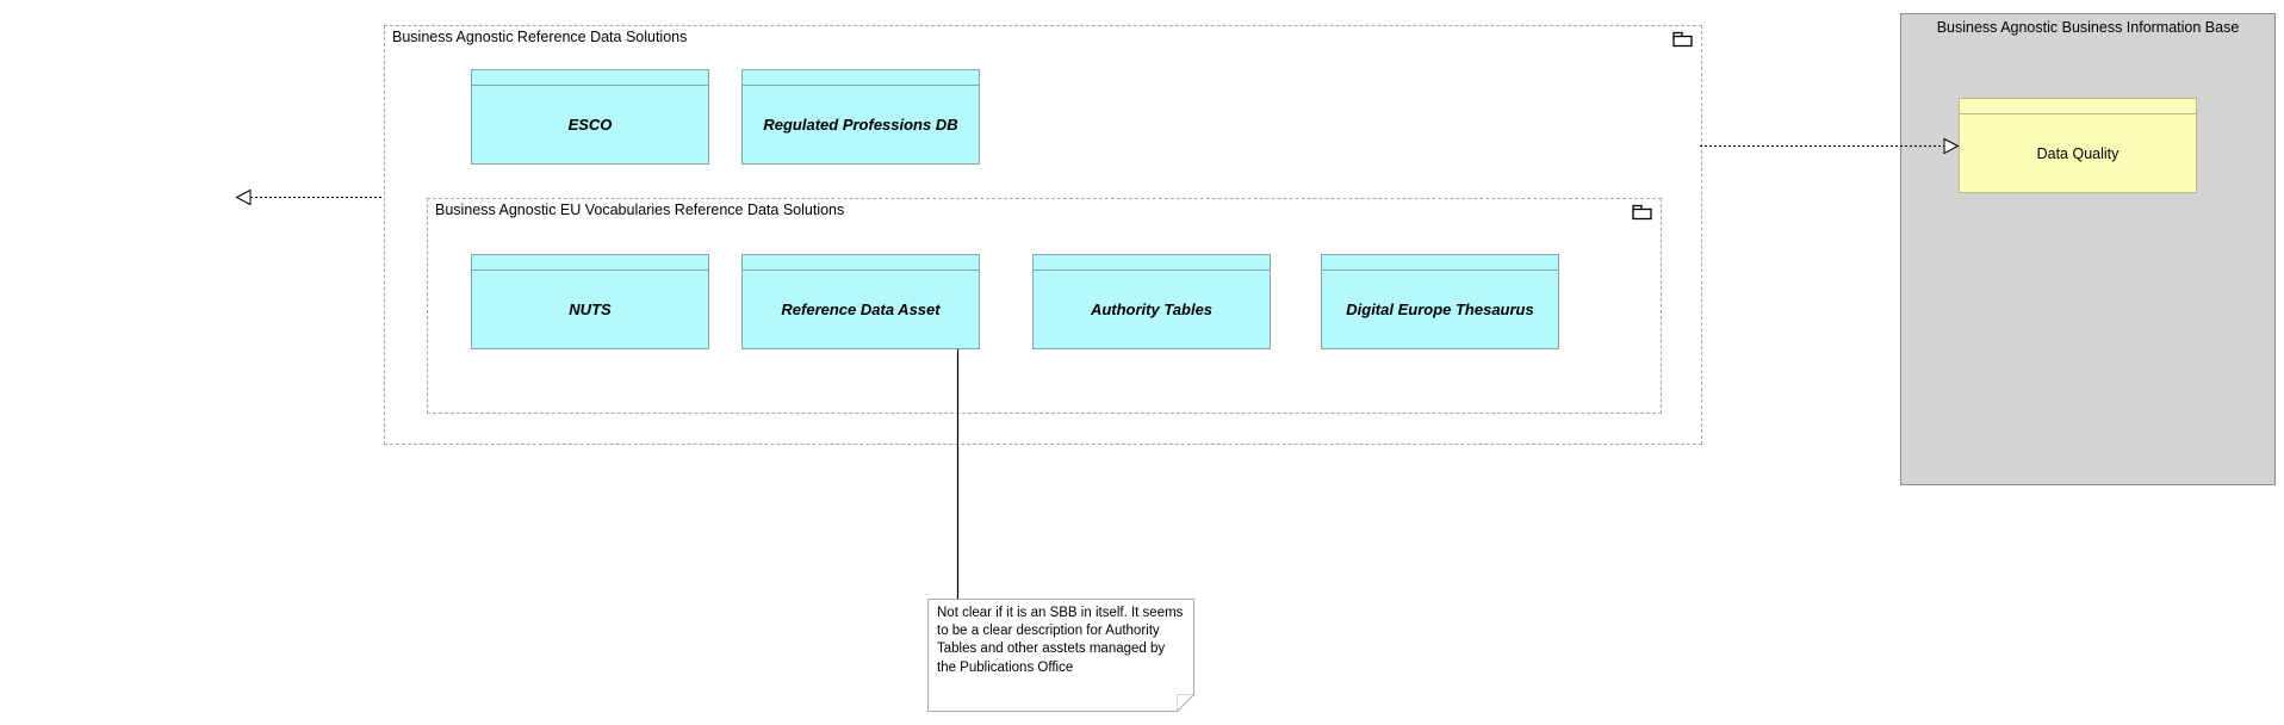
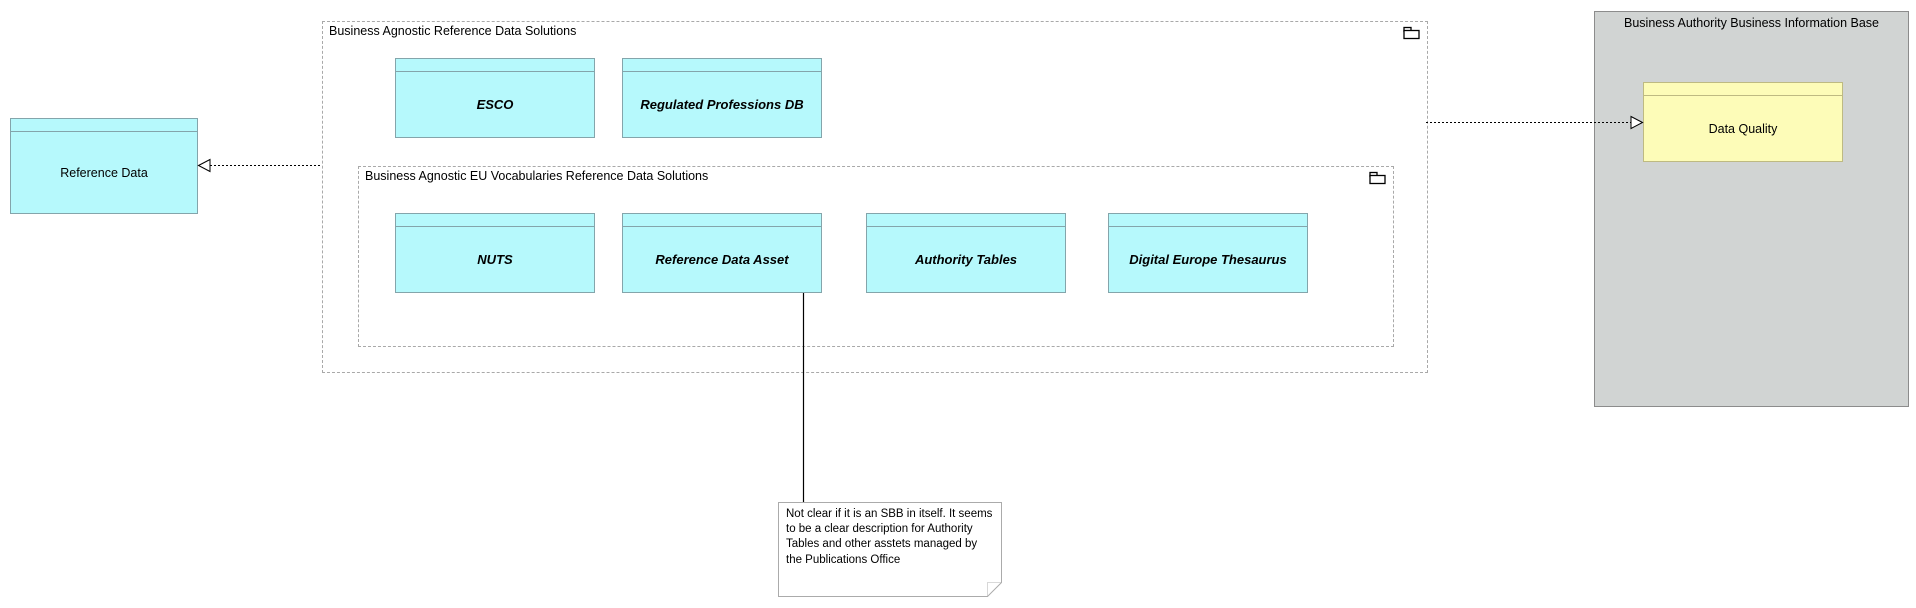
+ Reference Data
  Business Agnostic Reference Data Solutions
  ESCO
  Regulated Professions DB
  Business Agnostic EU Vocabularies Reference Data Solutions
  NUTS
  Reference Data Asset
  Authority Tables
  Digital Europe Thesaurus
- Business Agnostic Business Information Base
+ Business Authority Business Information Base
  Data Quality
  Not clear if it is an SBB in itself. It seems to be a clear description for Authority Tables and other asstets managed by the Publications Office
